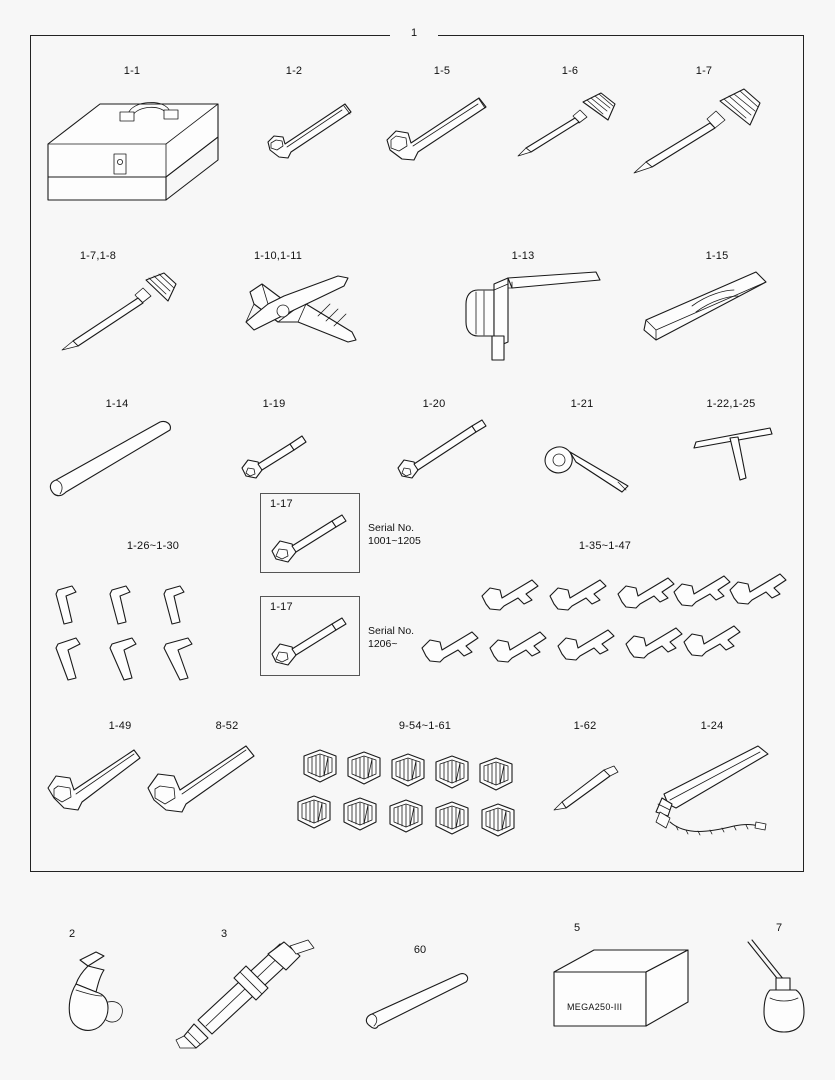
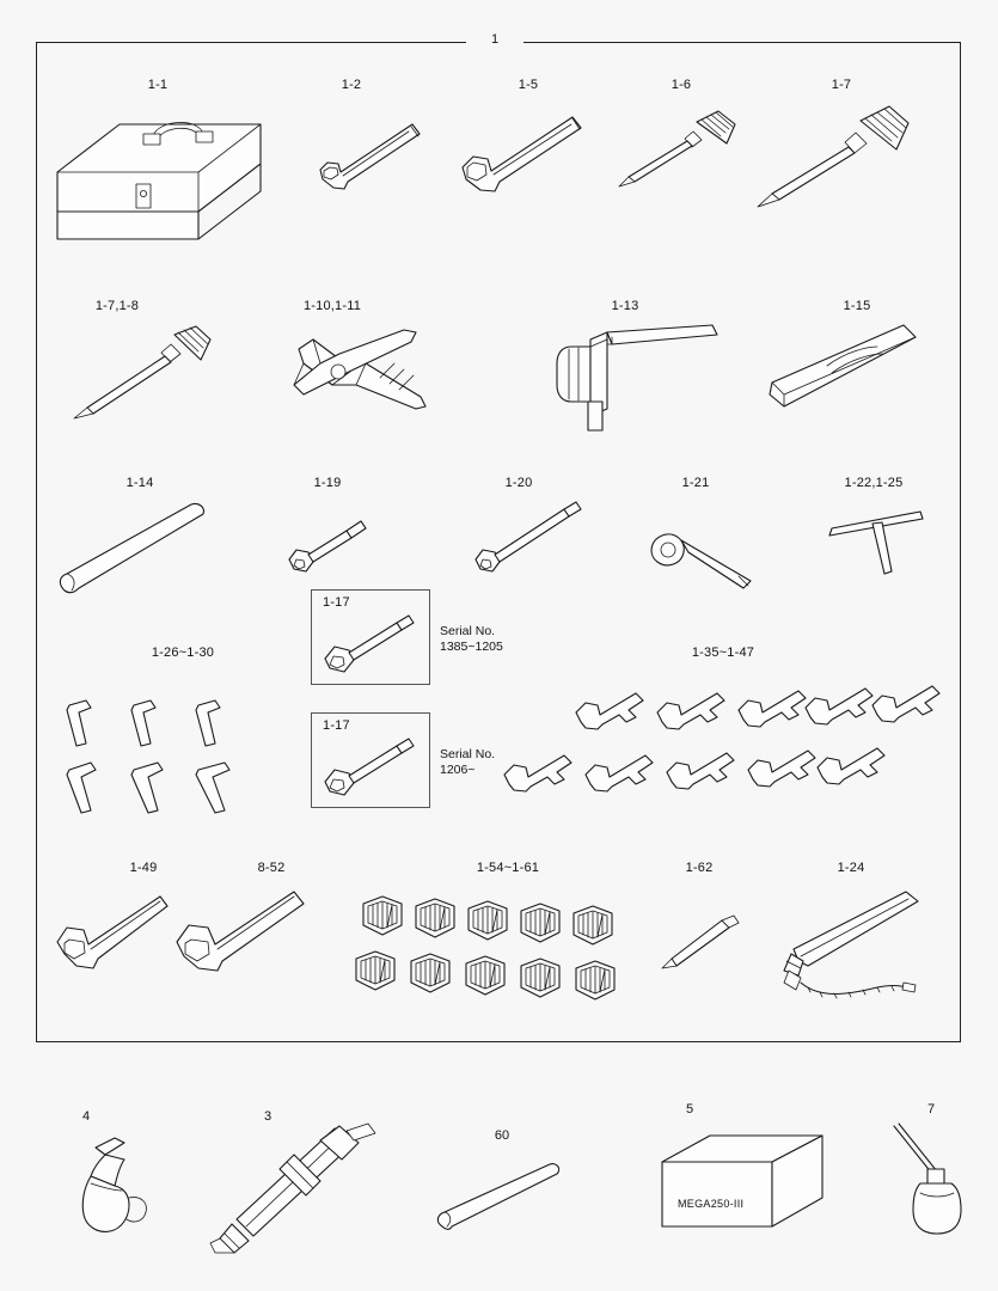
  1
  1-1
  1-2
  1-5
  1-6
  1-7
  1-7,1-8
  1-10,1-11
  1-13
  1-15
  1-14
  1-19
  1-20
  1-21
  1-22,1-25
  1-17
- Serial No. 1001~1205
+ Serial No. 1385~1205
  1-17
  Serial No. 1206~
  1-26~1-30
  1-35~1-47
  1-49
  8-52
- 9-54~1-61
+ 1-54~1-61
  1-62
  1-24
- 2
+ 4
  3
  60
  5
  MEGA250-III
  7
